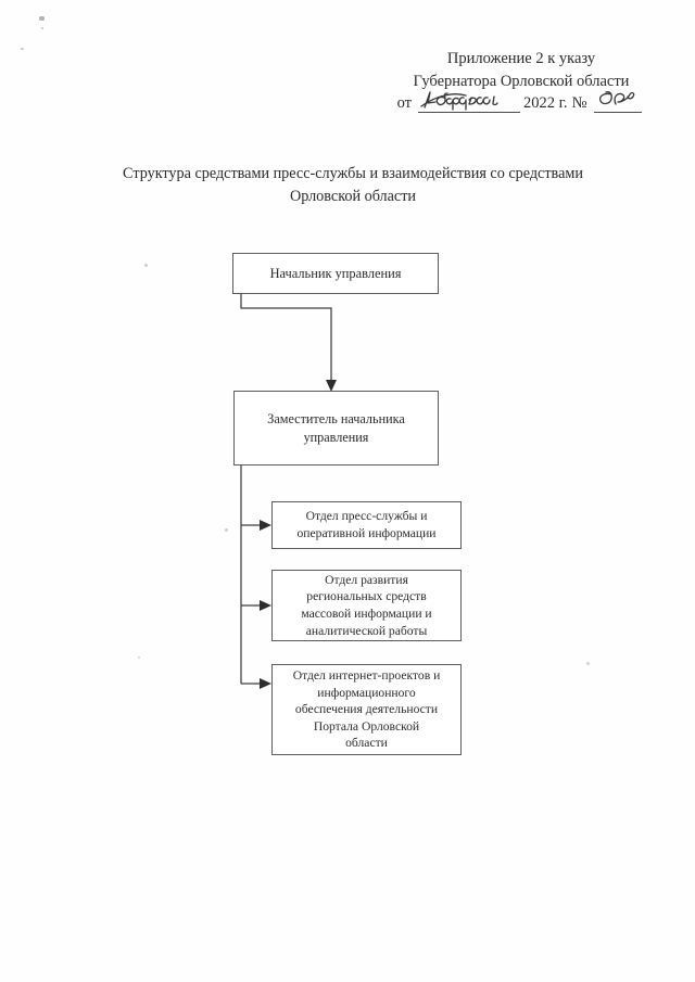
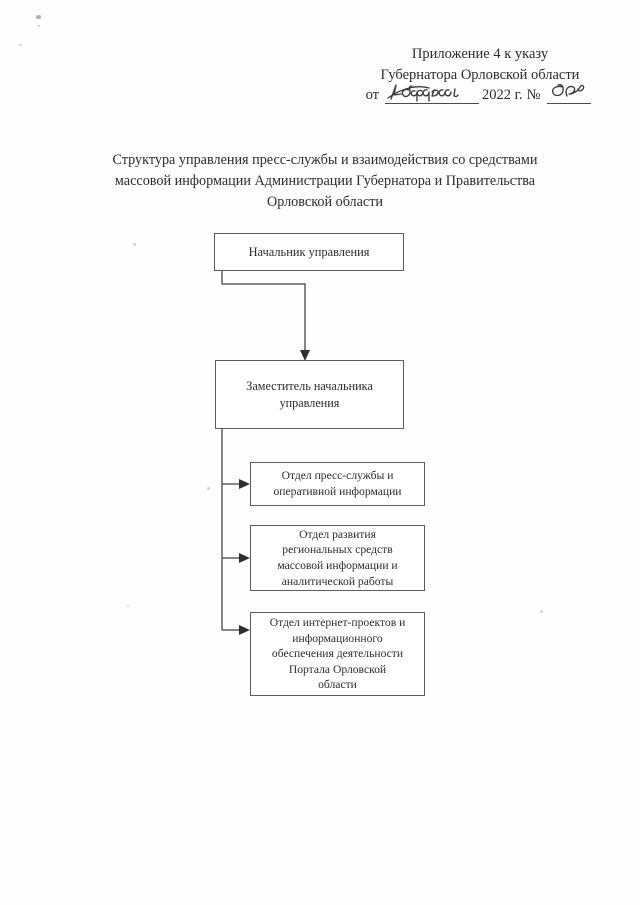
- Приложение 2 к указу
+ Приложение 4 к указу
  Губернатора Орловской области
  от
  2022 г.
  №
- Структура средствами пресс-службы и взаимодействия со средствами
+ Структура управления пресс-службы и взаимодействия со средствами
+ массовой информации Администрации Губернатора и Правительства
  Орловской области
  Начальник управления
  Заместитель начальника
  управления
  Отдел пресс-службы и
  оперативной информации
  Отдел развития
  региональных средств
  массовой информации и
  аналитической работы
  Отдел интернет-проектов и
  информационного
  обеспечения деятельности
  Портала Орловской
  области
